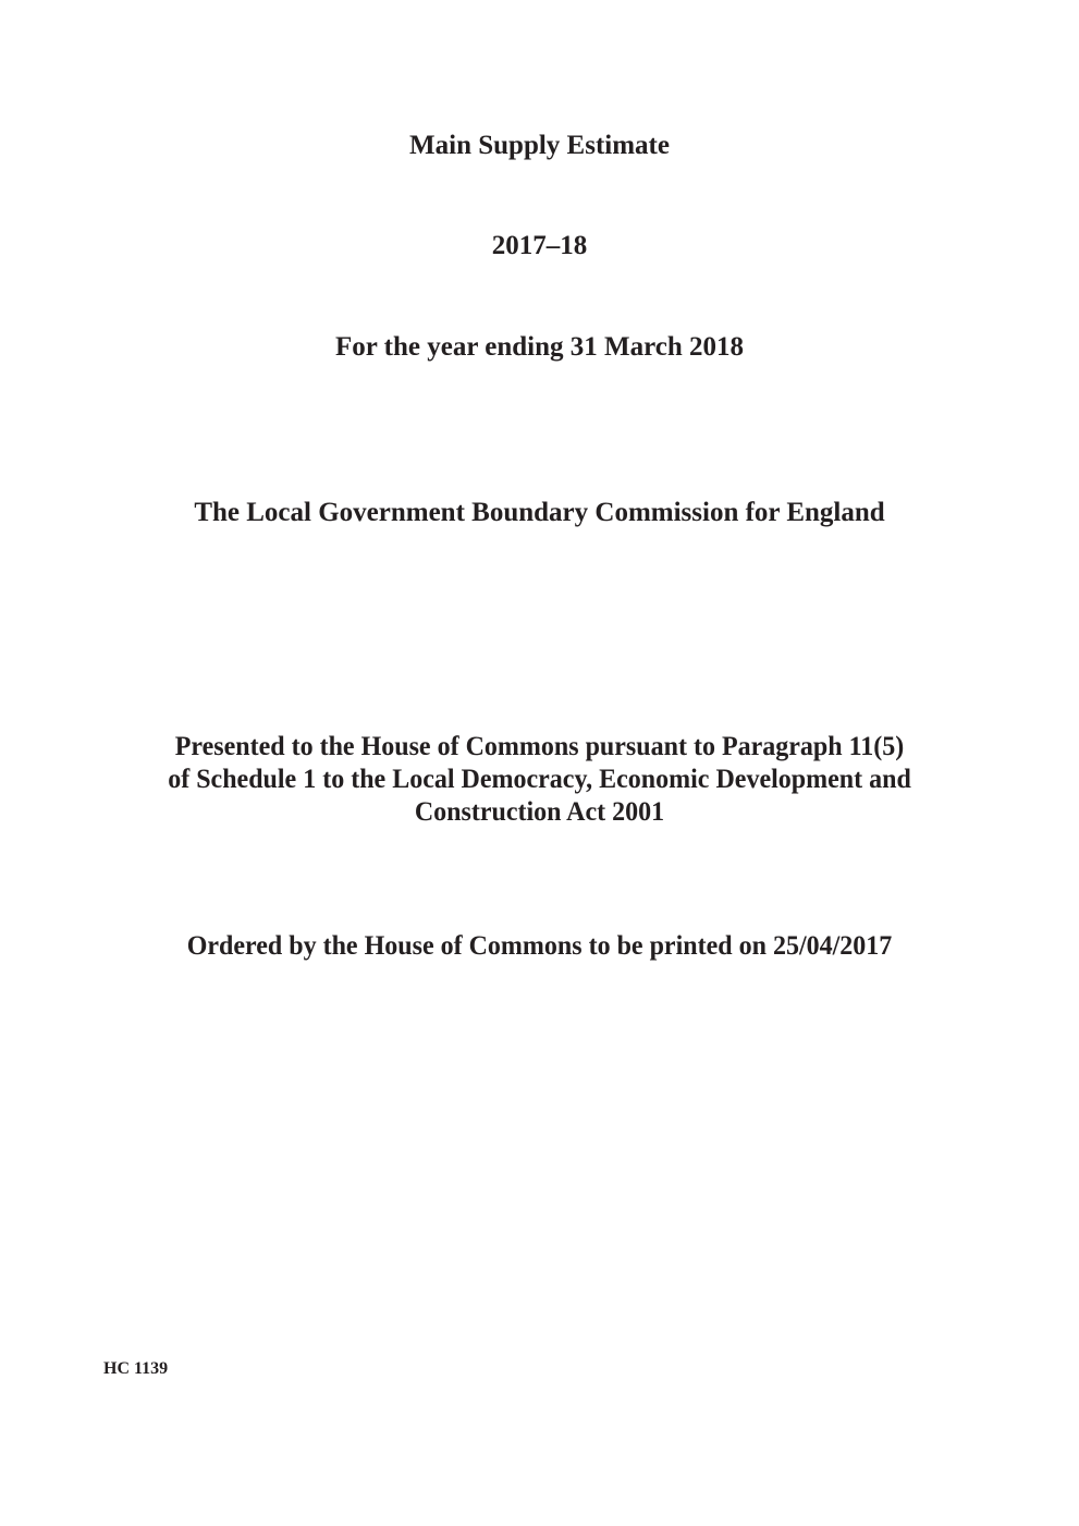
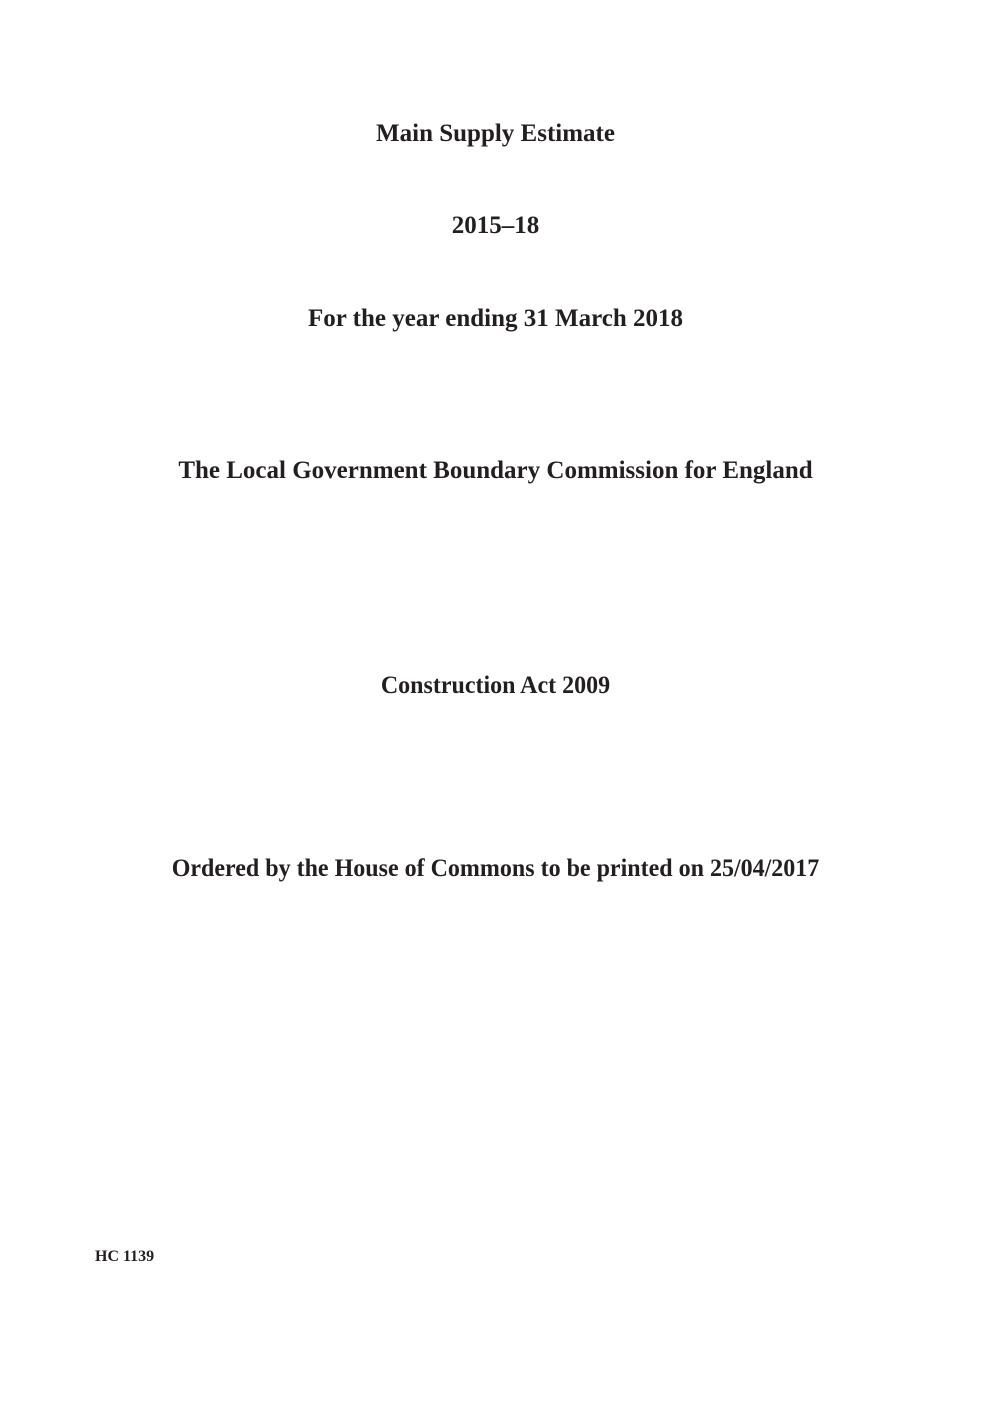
  Main Supply Estimate
- 2017–18
+ 2015–18
  For the year ending 31 March 2018
  The Local Government Boundary Commission for England
- Presented to the House of Commons pursuant to Paragraph 11(5)
- of Schedule 1 to the Local Democracy, Economic Development and
- Construction Act 2001
+ Construction Act 2009
  Ordered by the House of Commons to be printed on 25/04/2017
  HC 1139
